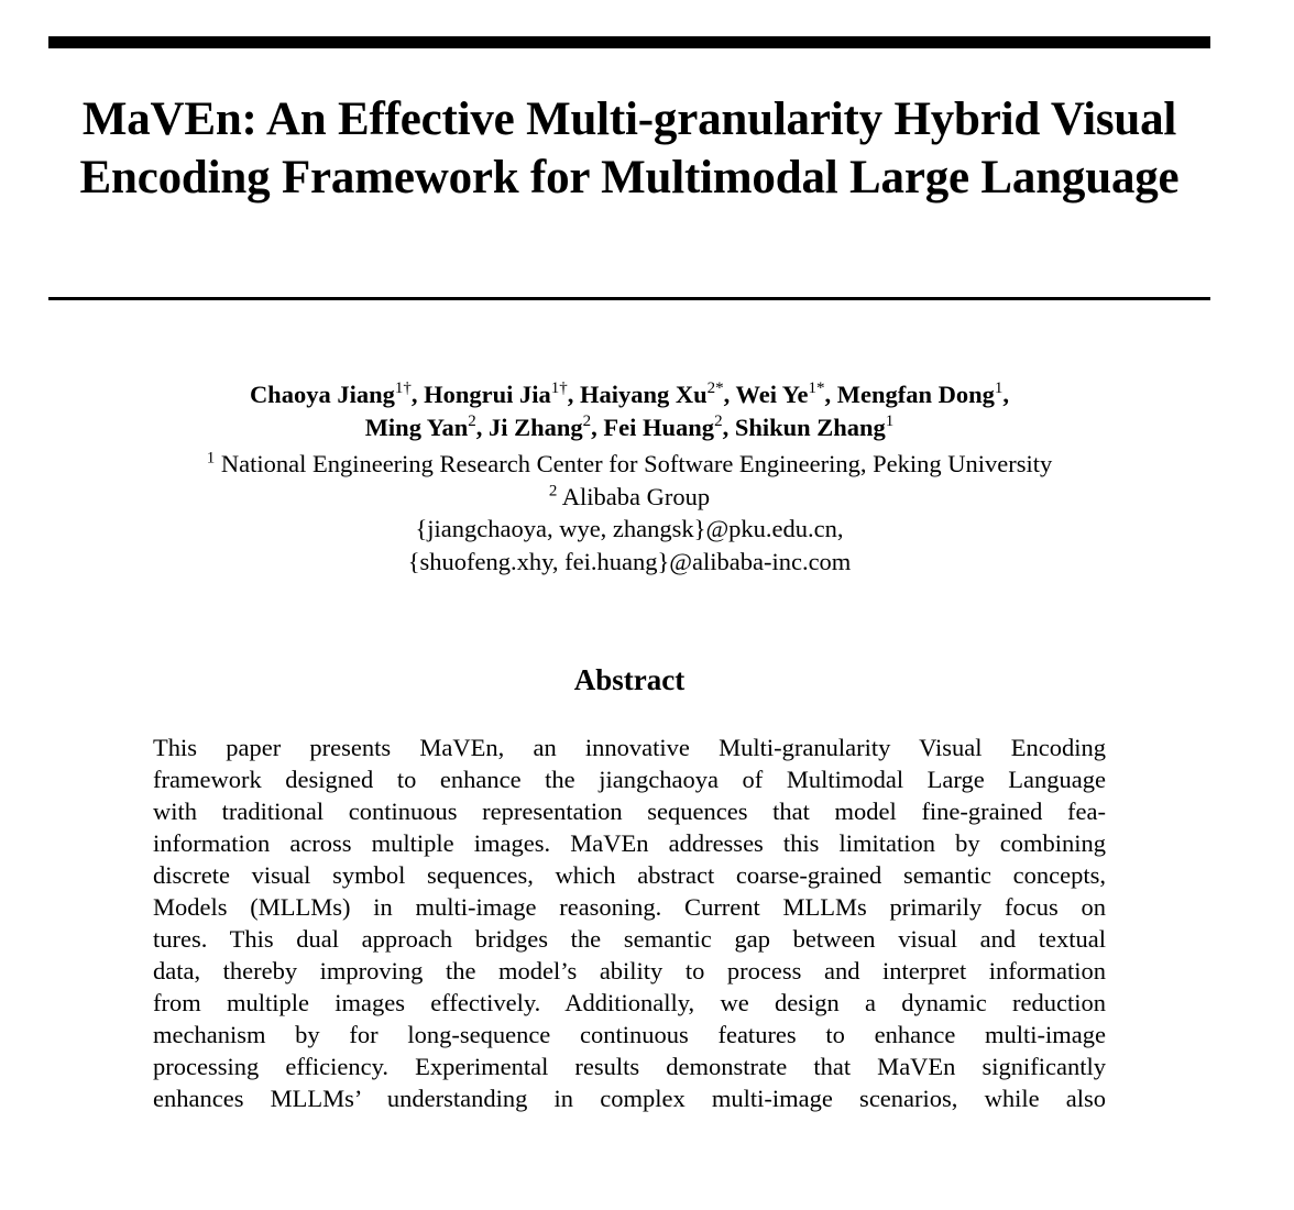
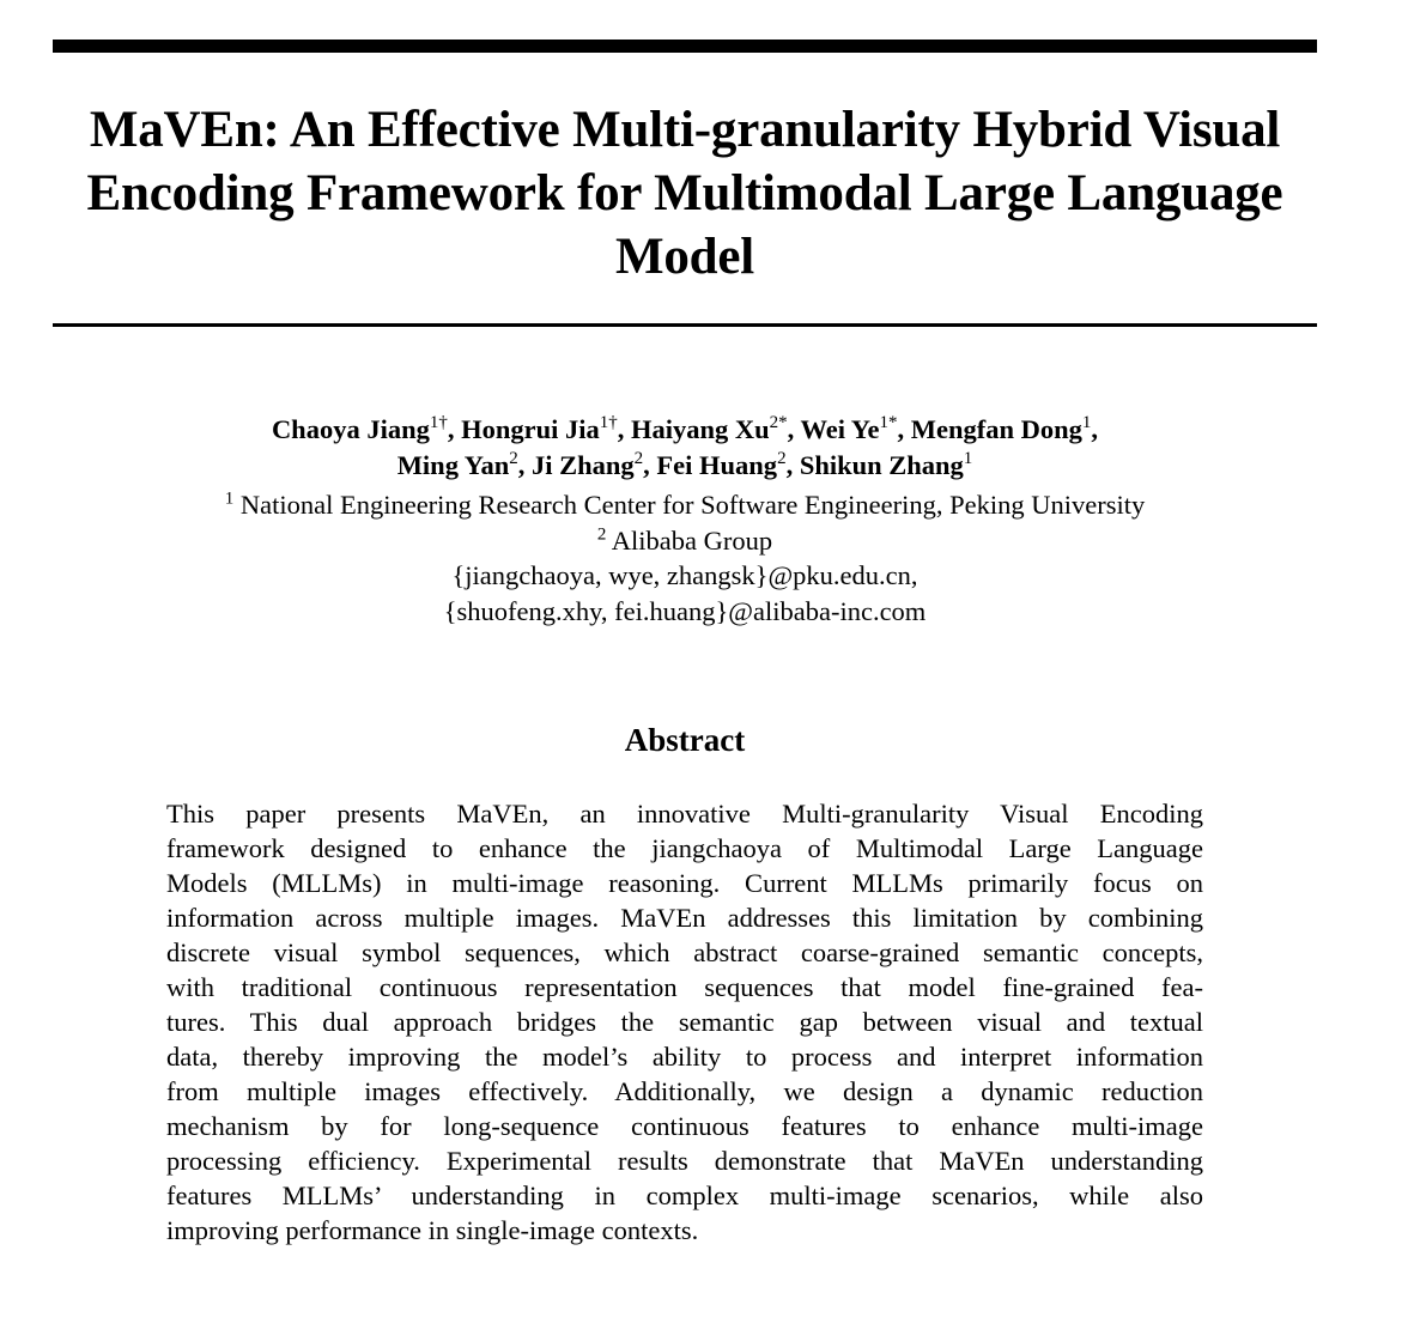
  MaVEn: An Effective Multi-granularity Hybrid Visual
  Encoding Framework for Multimodal Large Language
+ Model
  Chaoya Jiang1†, Hongrui Jia1†, Haiyang Xu2*, Wei Ye1*, Mengfan Dong1,
  Ming Yan2, Ji Zhang2, Fei Huang2, Shikun Zhang1
  1 National Engineering Research Center for Software Engineering, Peking University
  2 Alibaba Group
  {jiangchaoya, wye, zhangsk}@pku.edu.cn,
  {shuofeng.xhy, fei.huang}@alibaba-inc.com
  Abstract
  This paper presents MaVEn, an innovative Multi-granularity Visual Encoding
  framework designed to enhance the jiangchaoya of Multimodal Large Language
- with traditional continuous representation sequences that model fine-grained fea-
+ Models (MLLMs) in multi-image reasoning. Current MLLMs primarily focus on
  information across multiple images. MaVEn addresses this limitation by combining
  discrete visual symbol sequences, which abstract coarse-grained semantic concepts,
- Models (MLLMs) in multi-image reasoning. Current MLLMs primarily focus on
+ with traditional continuous representation sequences that model fine-grained fea-
  tures. This dual approach bridges the semantic gap between visual and textual
  data, thereby improving the model’s ability to process and interpret information
  from multiple images effectively. Additionally, we design a dynamic reduction
  mechanism by for long-sequence continuous features to enhance multi-image
- processing efficiency. Experimental results demonstrate that MaVEn significantly
+ processing efficiency. Experimental results demonstrate that MaVEn understanding
- enhances MLLMs’ understanding in complex multi-image scenarios, while also
+ features MLLMs’ understanding in complex multi-image scenarios, while also
+ improving performance in single-image contexts.
